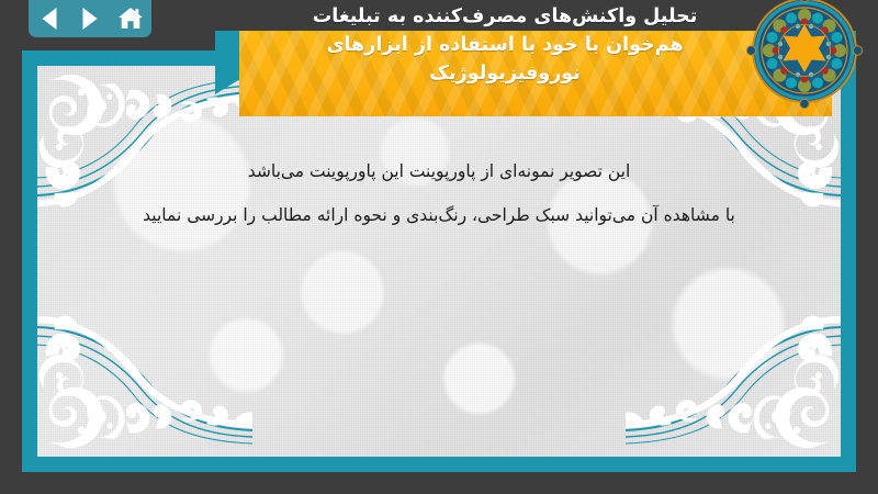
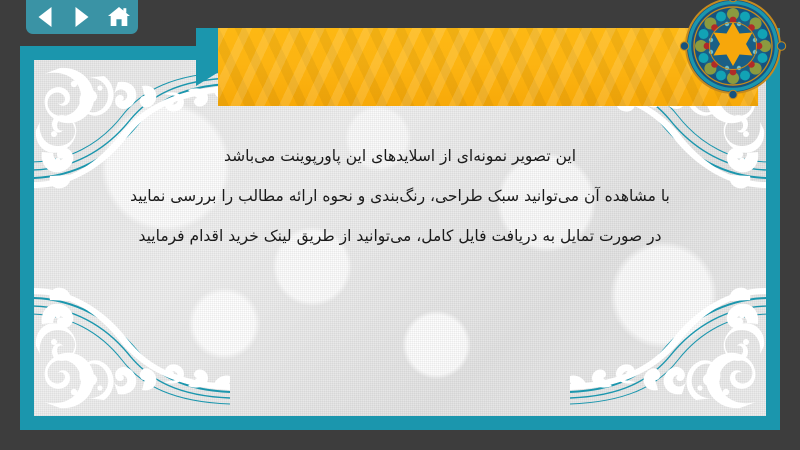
- تحلیل واکنش‌های مصرف‌کننده به تبلیغات
- هم‌خوان با خود با استفاده از ابزارهای
- نوروفیزیولوژیک
- این تصویر نمونه‌ای از پاورپوینت این پاورپوینت می‌باشد
+ این تصویر نمونه‌ای از اسلایدهای این پاورپوینت می‌باشد
  با مشاهده آن میتوانید سبک طراحی، رنگ‌بندی و نحوه ارائه مطالب را بررسی نمایید
+ در صورت تمایل به دریافت فایل کامل، می‌توانید از طریق لینک خرید اقدام فرمایید
